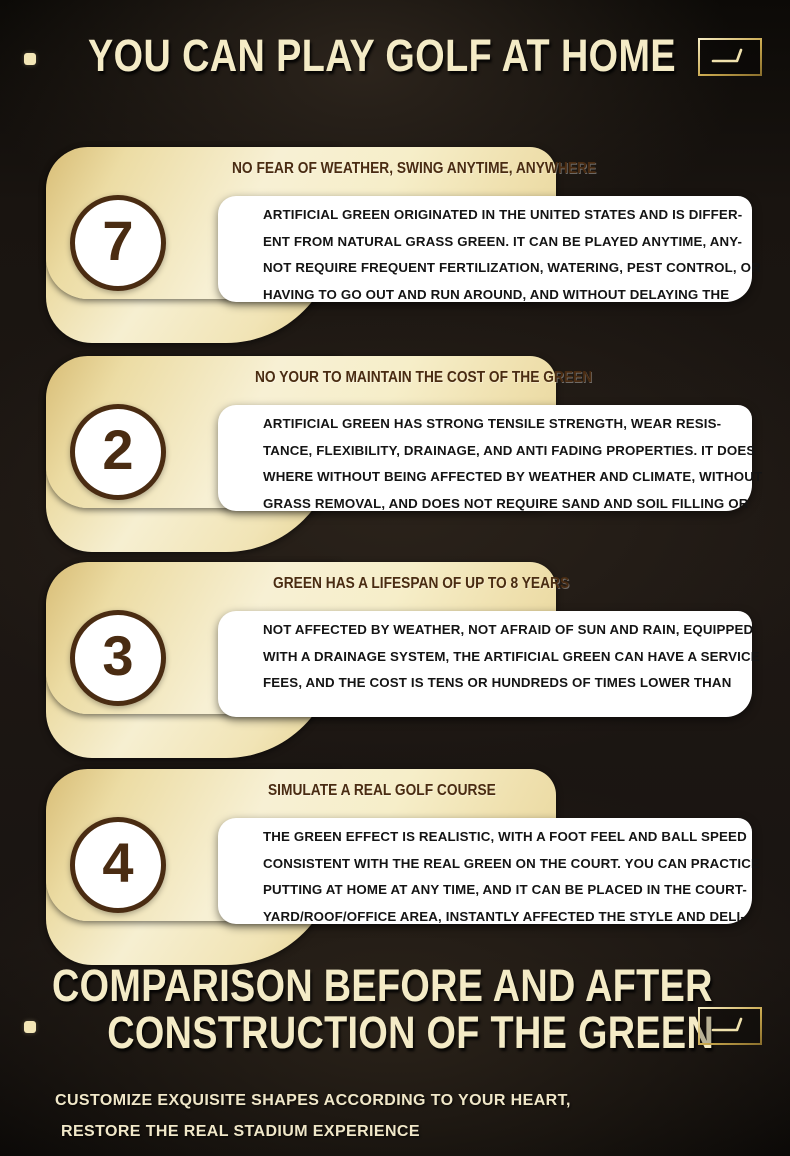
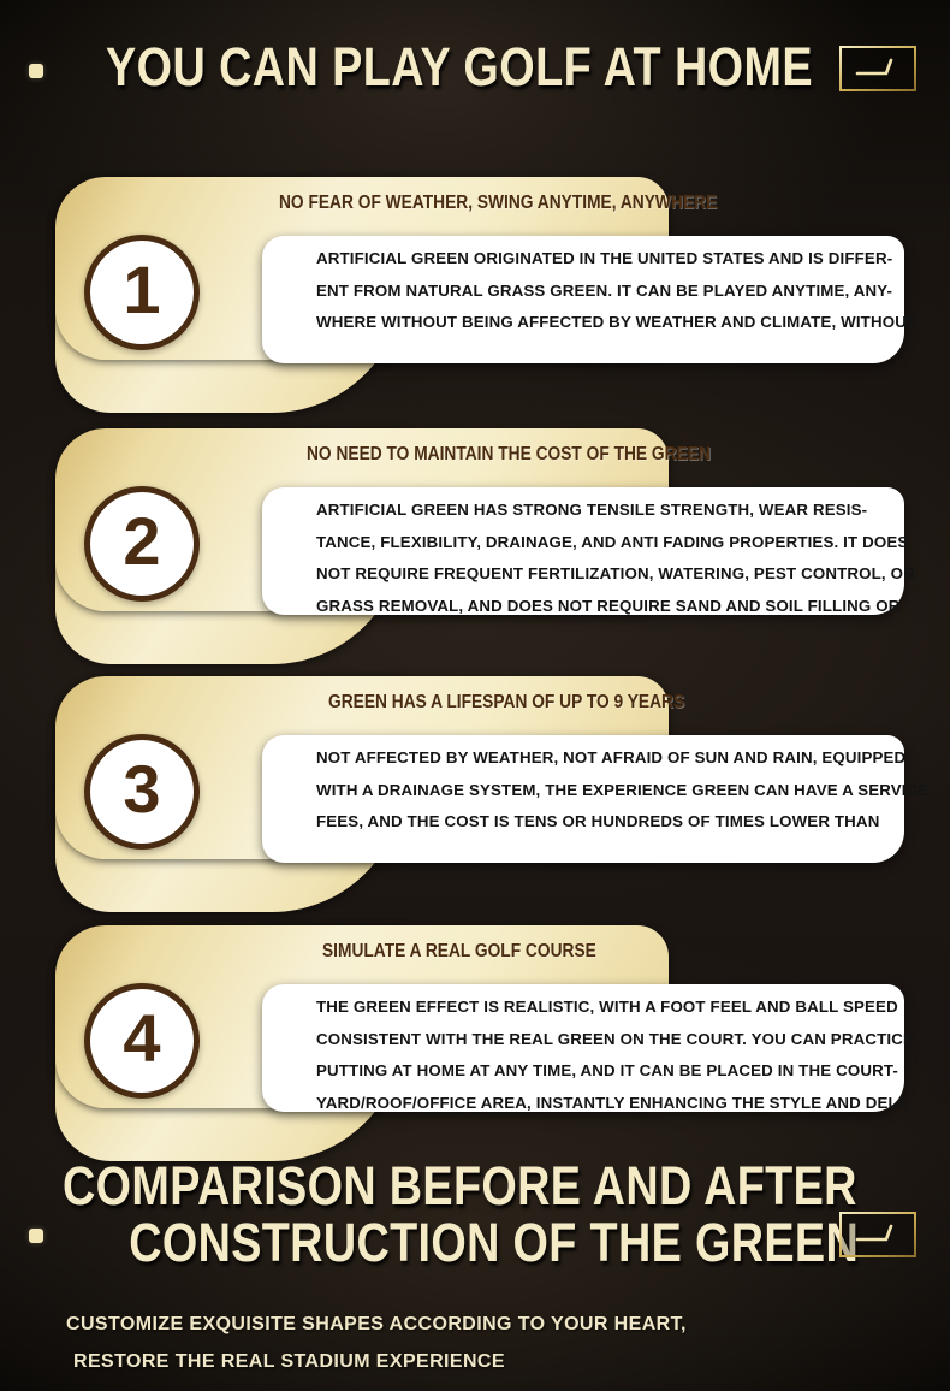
  YOU CAN PLAY GOLF AT HOME
- 7
+ 1
  NO FEAR OF WEATHER, SWING ANYTIME, ANYWHERE
  ARTIFICIAL GREEN ORIGINATED IN THE UNITED STATES AND IS DIFFER-
  ENT FROM NATURAL GRASS GREEN. IT CAN BE PLAYED ANYTIME, ANY-
- NOT REQUIRE FREQUENT FERTILIZATION, WATERING, PEST CONTROL, OR
+ WHERE WITHOUT BEING AFFECTED BY WEATHER AND CLIMATE, WITHOUT
- HAVING TO GO OUT AND RUN AROUND, AND WITHOUT DELAYING THE
  2
- NO YOUR TO MAINTAIN THE COST OF THE GREEN
+ NO NEED TO MAINTAIN THE COST OF THE GREEN
  ARTIFICIAL GREEN HAS STRONG TENSILE STRENGTH, WEAR RESIS-
  TANCE, FLEXIBILITY, DRAINAGE, AND ANTI FADING PROPERTIES. IT DOES
- WHERE WITHOUT BEING AFFECTED BY WEATHER AND CLIMATE, WITHOUT
+ NOT REQUIRE FREQUENT FERTILIZATION, WATERING, PEST CONTROL, OR
  GRASS REMOVAL, AND DOES NOT REQUIRE SAND AND SOIL FILLING OR
  3
- GREEN HAS A LIFESPAN OF UP TO 8 YEARS
+ GREEN HAS A LIFESPAN OF UP TO 9 YEARS
  NOT AFFECTED BY WEATHER, NOT AFRAID OF SUN AND RAIN, EQUIPPED
- WITH A DRAINAGE SYSTEM, THE ARTIFICIAL GREEN CAN HAVE A SERVICE
+ WITH A DRAINAGE SYSTEM, THE EXPERIENCE GREEN CAN HAVE A SERVICE
  FEES, AND THE COST IS TENS OR HUNDREDS OF TIMES LOWER THAN
  4
  SIMULATE A REAL GOLF COURSE
  THE GREEN EFFECT IS REALISTIC, WITH A FOOT FEEL AND BALL SPEED
  CONSISTENT WITH THE REAL GREEN ON THE COURT. YOU CAN PRACTICE
  PUTTING AT HOME AT ANY TIME, AND IT CAN BE PLACED IN THE COURT-
- YARD/ROOF/OFFICE AREA, INSTANTLY AFFECTED THE STYLE AND DELI-
+ YARD/ROOF/OFFICE AREA, INSTANTLY ENHANCING THE STYLE AND DELI-
  COMPARISON BEFORE AND AFTER
  CONSTRUCTION OF THE GREE
  CUSTOMIZE EXQUISITE SHAPES ACCORDING TO YOUR HEART,
  RESTORE THE REAL STADIUM EXPERIENCE
